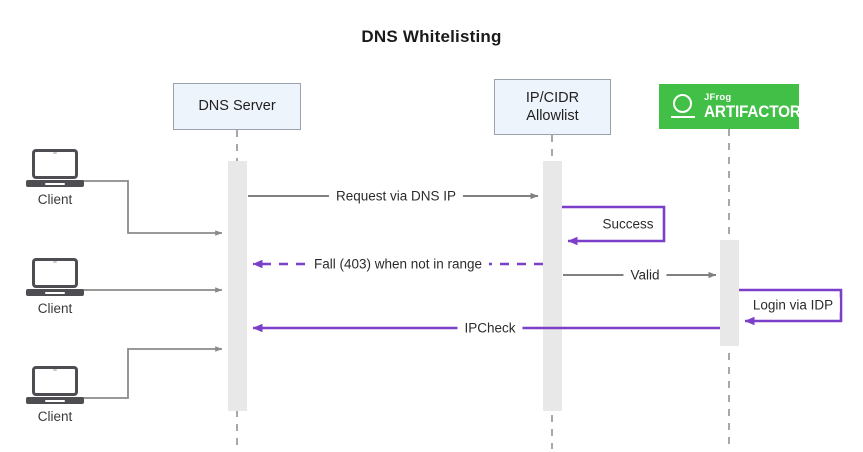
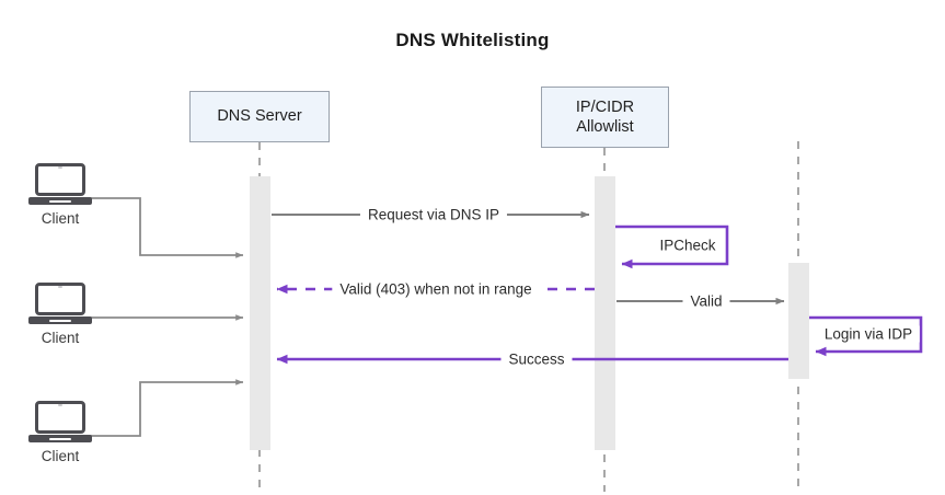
  DNS Whitelisting
  DNS Server
  IP/CIDR
  Allowlist
- JFrog
- ARTIFACTORY
  Client
  Client
  Client
  Request via DNS IP
- Success
+ IPCheck
- Fall (403) when not in range
+ Valid (403) when not in range
  Valid
  Login via IDP
- IPCheck
+ Success
